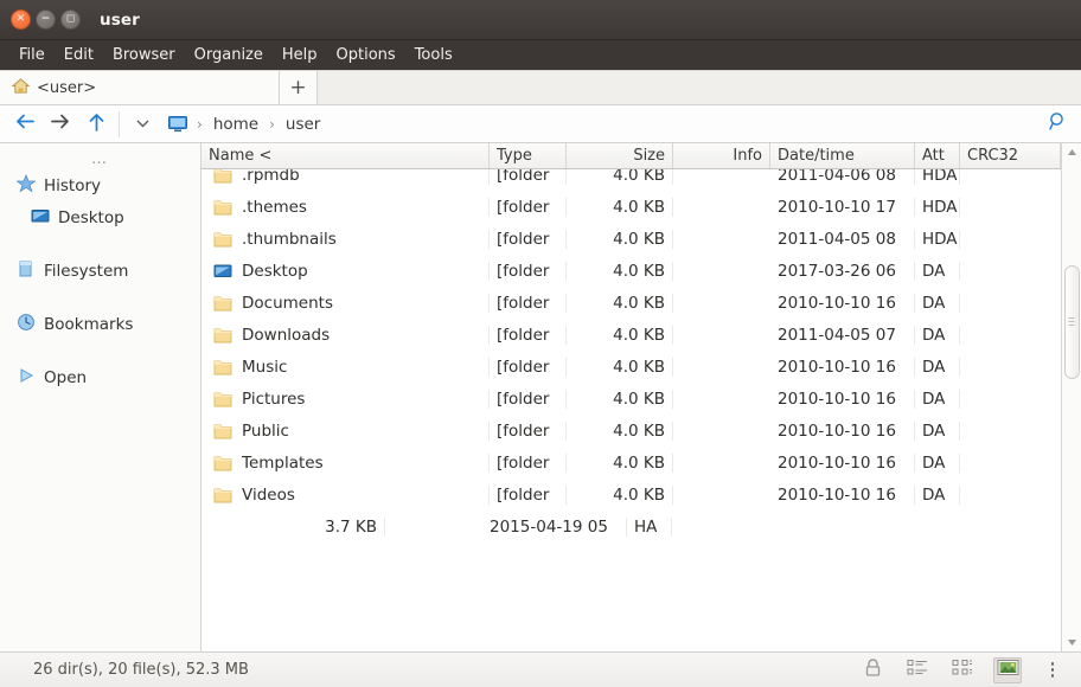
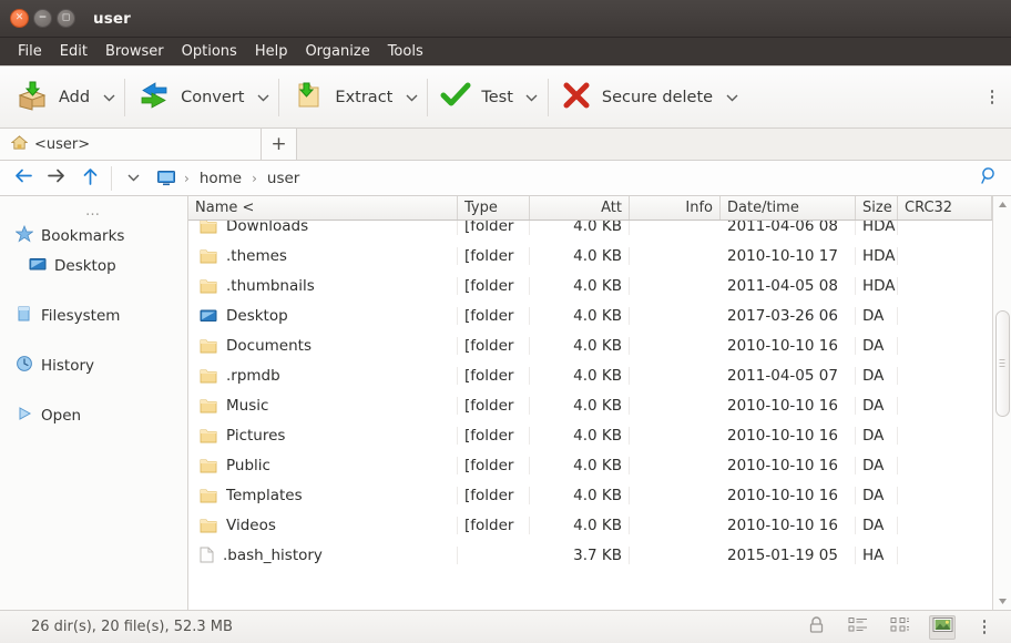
  ✕
  −
  ◻
  user
  File
  Edit
  Browser
- Organize
+ Options
  Help
- Options
+ Organize
  Tools
+ Add
+ Convert
+ Extract
+ Test
+ Secure delete
  <user>
  +
  ›
  home
  ›
  user
  …
- History
+ Bookmarks
  Desktop
  Filesystem
- Bookmarks
+ History
  Open
  Name <
  Type
- Size
+ Att
  Info
  Date/time
- Att
+ Size
  CRC32
- .rpmdb
+ Downloads
  [folder
  4.0 KB
  2011-04-06 08
  HDA
  .themes
  [folder
  4.0 KB
  2010-10-10 17
  HDA
  .thumbnails
  [folder
  4.0 KB
  2011-04-05 08
  HDA
  Desktop
  [folder
  4.0 KB
  2017-03-26 06
  DA
  Documents
  [folder
  4.0 KB
  2010-10-10 16
  DA
- Downloads
+ .rpmdb
  [folder
  4.0 KB
  2011-04-05 07
  DA
  Music
  [folder
  4.0 KB
  2010-10-10 16
  DA
  Pictures
  [folder
  4.0 KB
  2010-10-10 16
  DA
  Public
  [folder
  4.0 KB
  2010-10-10 16
  DA
  Templates
  [folder
  4.0 KB
  2010-10-10 16
  DA
  Videos
  [folder
  4.0 KB
  2010-10-10 16
  DA
+ .bash_history
  3.7 KB
- 2015-04-19 05
+ 2015-01-19 05
  HA
  26 dir(s), 20 file(s), 52.3 MB
